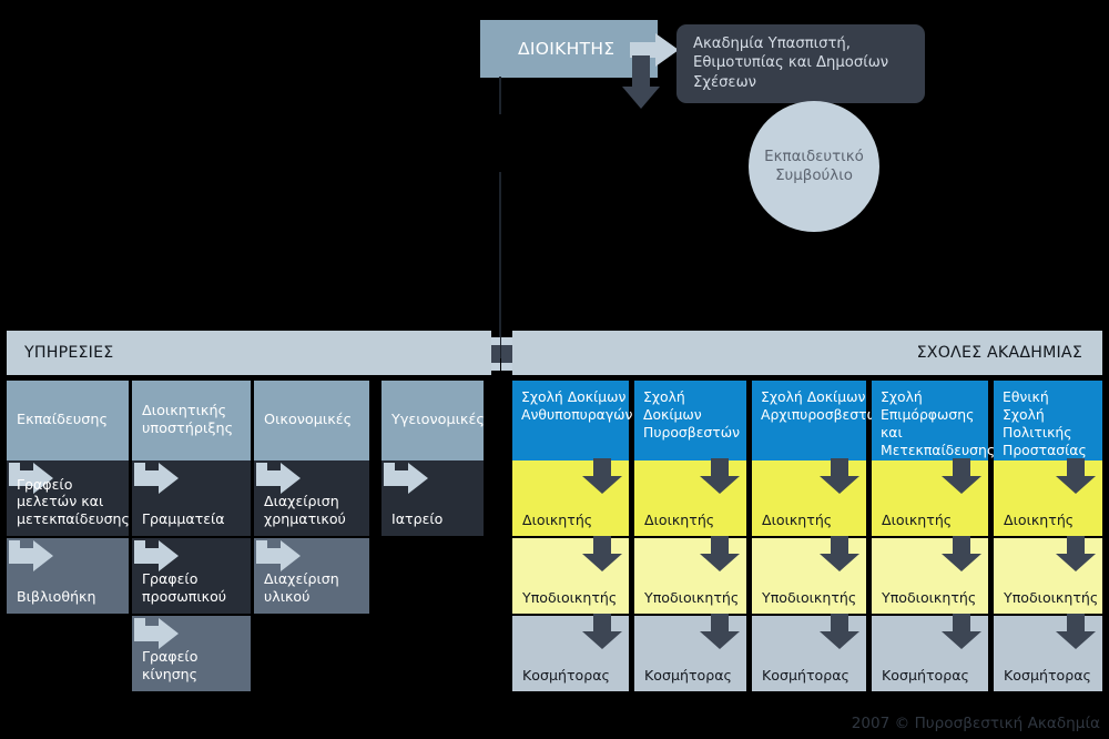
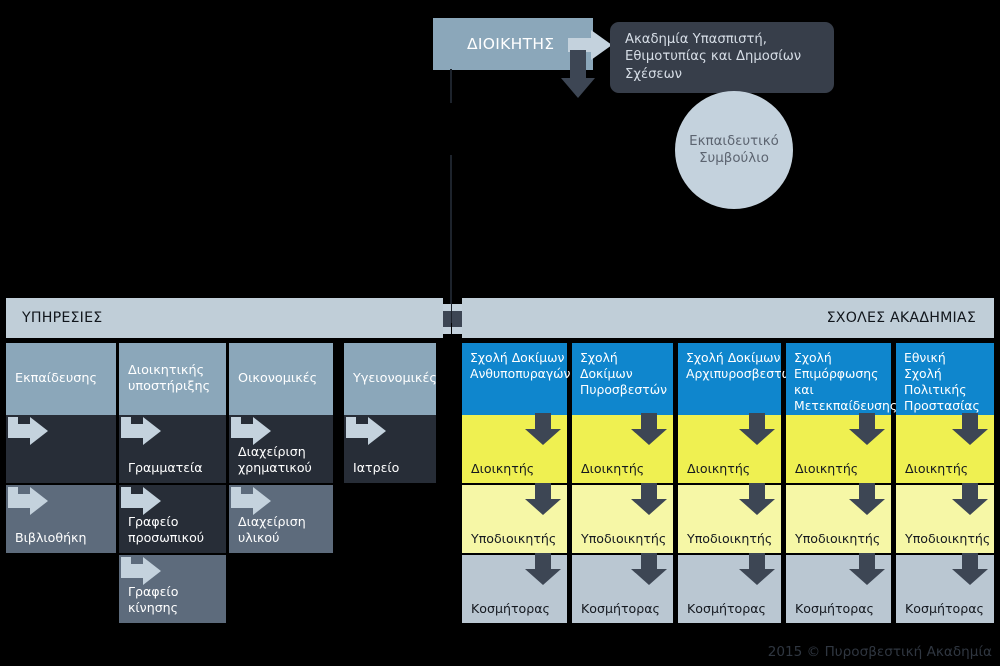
  ΔΙΟΙΚΗΤΗΣ
  Ακαδημία Υπασπιστή, Εθιμοτυπίας και Δημοσίων Σχέσεων
  Εκπαιδευτικό Συμβούλιο
  ΥΠΗΡΕΣΙΕΣ
  ΣΧΟΛΕΣ ΑΚΑΔΗΜΙΑΣ
  Εκπαίδευσης
- Γραφείο μελετών και μετεκπαίδευσης
  Βιβλιοθήκη
  Διοικητικής υποστήριξης
  Γραμματεία
  Γραφείο προσωπικού
  Γραφείο κίνησης
  Οικονομικές
  Διαχείριση χρηματικού
  Διαχείριση υλικού
  Υγειονομικές
  Ιατρείο
  Σχολή Δοκίμων Ανθυποπυραγών
  Διοικητής
  Υποδιοικητής
  Κοσμήτορας
  Σχολή Δοκίμων Πυροσβεστών
  Διοικητής
  Υποδιοικητής
  Κοσμήτορας
  Σχολή Δοκίμων Αρχιπυροσβεστ
  Διοικητής
  Υποδιοικητής
  Κοσμήτορας
  Σχολή Επιμόρφωσης και Μετεκπαίδευσης
  Διοικητής
  Υποδιοικητής
  Κοσμήτορας
  Εθνική Σχολή Πολιτικής Προστασίας
  Διοικητής
  Υποδιοικητής
  Κοσμήτορας
- 2007 © Πυροσβεστική Ακαδημία
+ 2015 © Πυροσβεστική Ακαδημία
